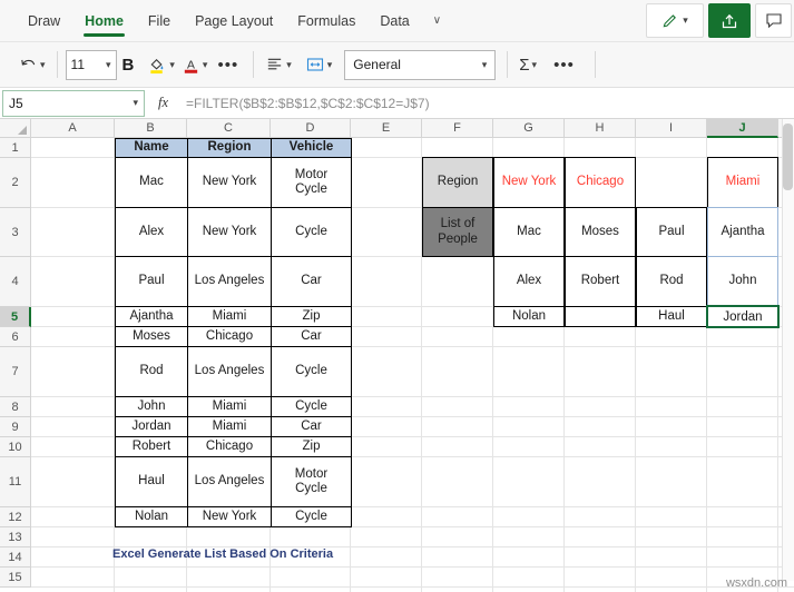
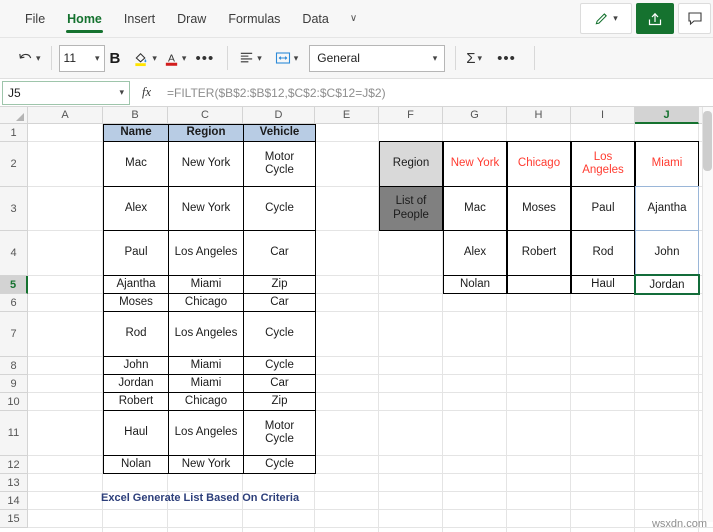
- Draw
+ File
  Home
+ Insert
- File
+ Draw
- Page Layout
  Formulas
  Data
  ∨
  ▾
  ▾
  11
  ▾
  B
  ▾
  A
  ▾
  •••
  ▾
  ▾
  General
  ▾
  Σ
  ▾
  •••
  J5
  ▾
  fx
- =FILTER($B$2:$B$12,$C$2:$C$12=J$7)
+ =FILTER($B$2:$B$12,$C$2:$C$12=J$2)
  A
  B
  C
  D
  E
  F
  G
  H
  I
  J
  1
  2
  3
  4
  5
  6
  7
  8
  9
  10
  11
  12
  13
  14
  15
  Name
  Region
  Vehicle
  Mac
  New York
  Motor
  Cycle
  Alex
  New York
  Cycle
  Paul
  Los Angeles
  Car
  Ajantha
  Miami
  Zip
  Moses
  Chicago
  Car
  Rod
  Los Angeles
  Cycle
  John
  Miami
  Cycle
  Jordan
  Miami
  Car
  Robert
  Chicago
  Zip
  Haul
  Los Angeles
  Motor
  Cycle
  Nolan
  New York
  Cycle
  Region
  List of
  People
  New York
  Chicago
+ Los
+ Angeles
  Miami
  Mac
  Moses
  Paul
  Ajantha
  Alex
  Robert
  Rod
  John
  Nolan
  Haul
  Jordan
  Excel Generate List Based On Criteria
  wsxdn.com
